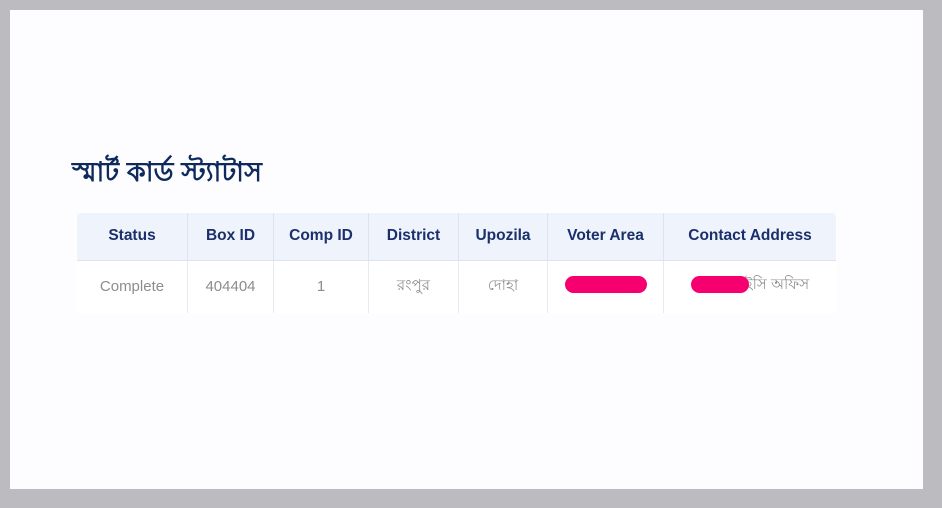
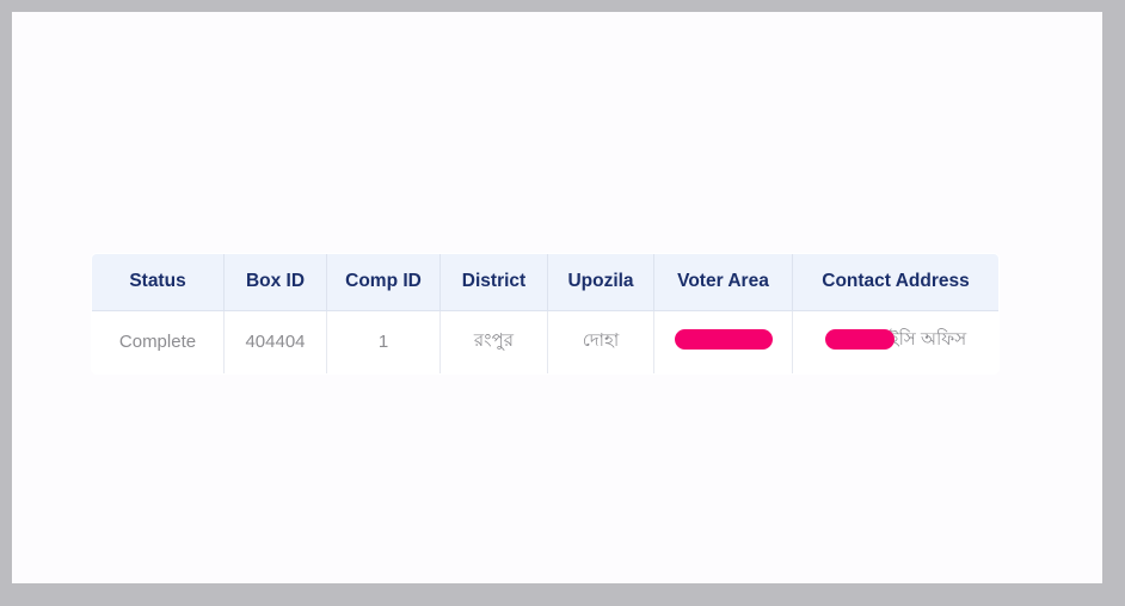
- স্মার্ট কার্ড স্ট্যাটাস
  Status	Box ID	Comp ID	District	Upozila	Voter Area	Contact Address
  Complete	404404	1	রংপুর	দোহা		সি অফিস
